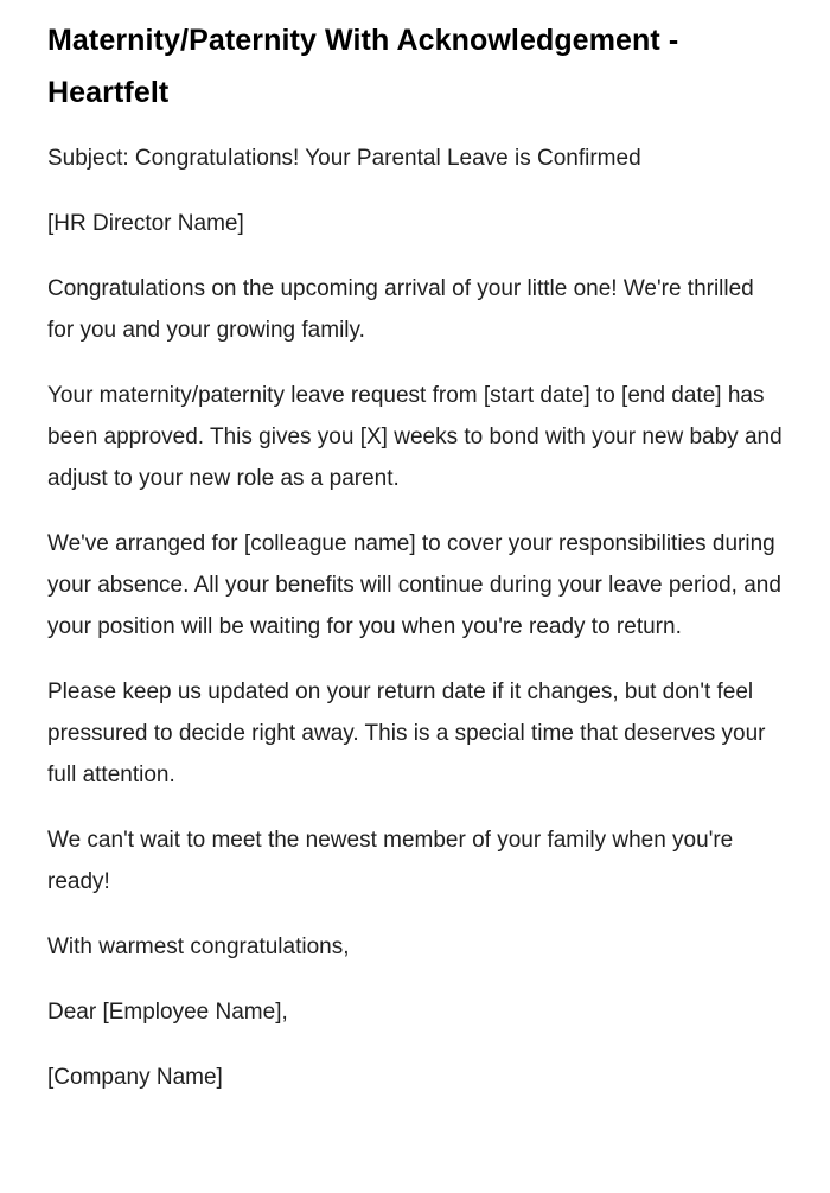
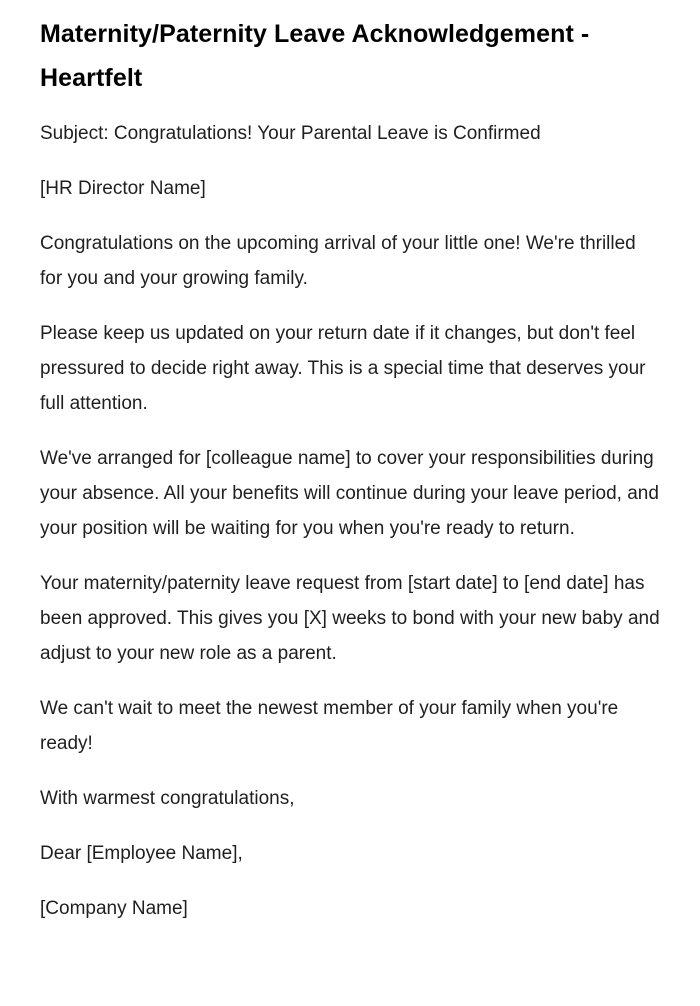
- Maternity/Paternity With Acknowledgement - Heartfelt
+ Maternity/Paternity Leave Acknowledgement - Heartfelt
  Subject: Congratulations! Your Parental Leave is Confirmed
  [HR Director Name]
  Congratulations on the upcoming arrival of your little one! We're thrilled for you and your growing family.
- Your maternity/paternity leave request from [start date] to [end date] has been approved. This gives you [X] weeks to bond with your new baby and adjust to your new role as a parent.
+ Please keep us updated on your return date if it changes, but don't feel pressured to decide right away. This is a special time that deserves your full attention.
  We've arranged for [colleague name] to cover your responsibilities during your absence. All your benefits will continue during your leave period, and your position will be waiting for you when you're ready to return.
- Please keep us updated on your return date if it changes, but don't feel pressured to decide right away. This is a special time that deserves your full attention.
+ Your maternity/paternity leave request from [start date] to [end date] has been approved. This gives you [X] weeks to bond with your new baby and adjust to your new role as a parent.
  We can't wait to meet the newest member of your family when you're ready!
  With warmest congratulations,
  Dear [Employee Name],
  [Company Name]
